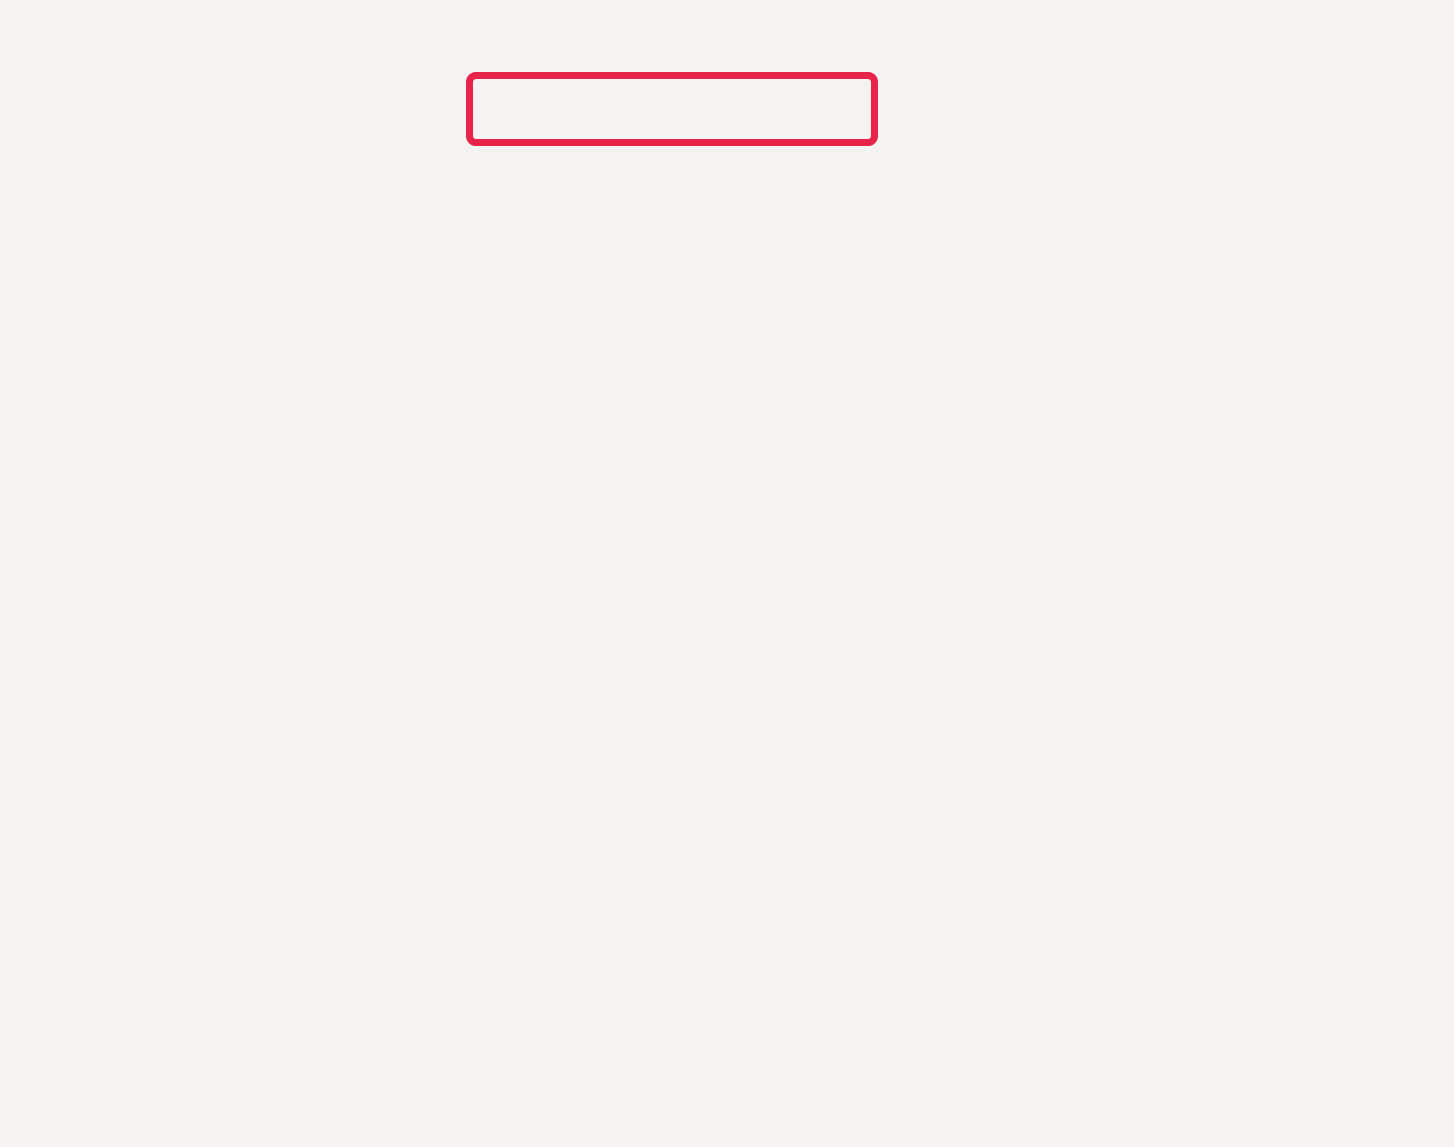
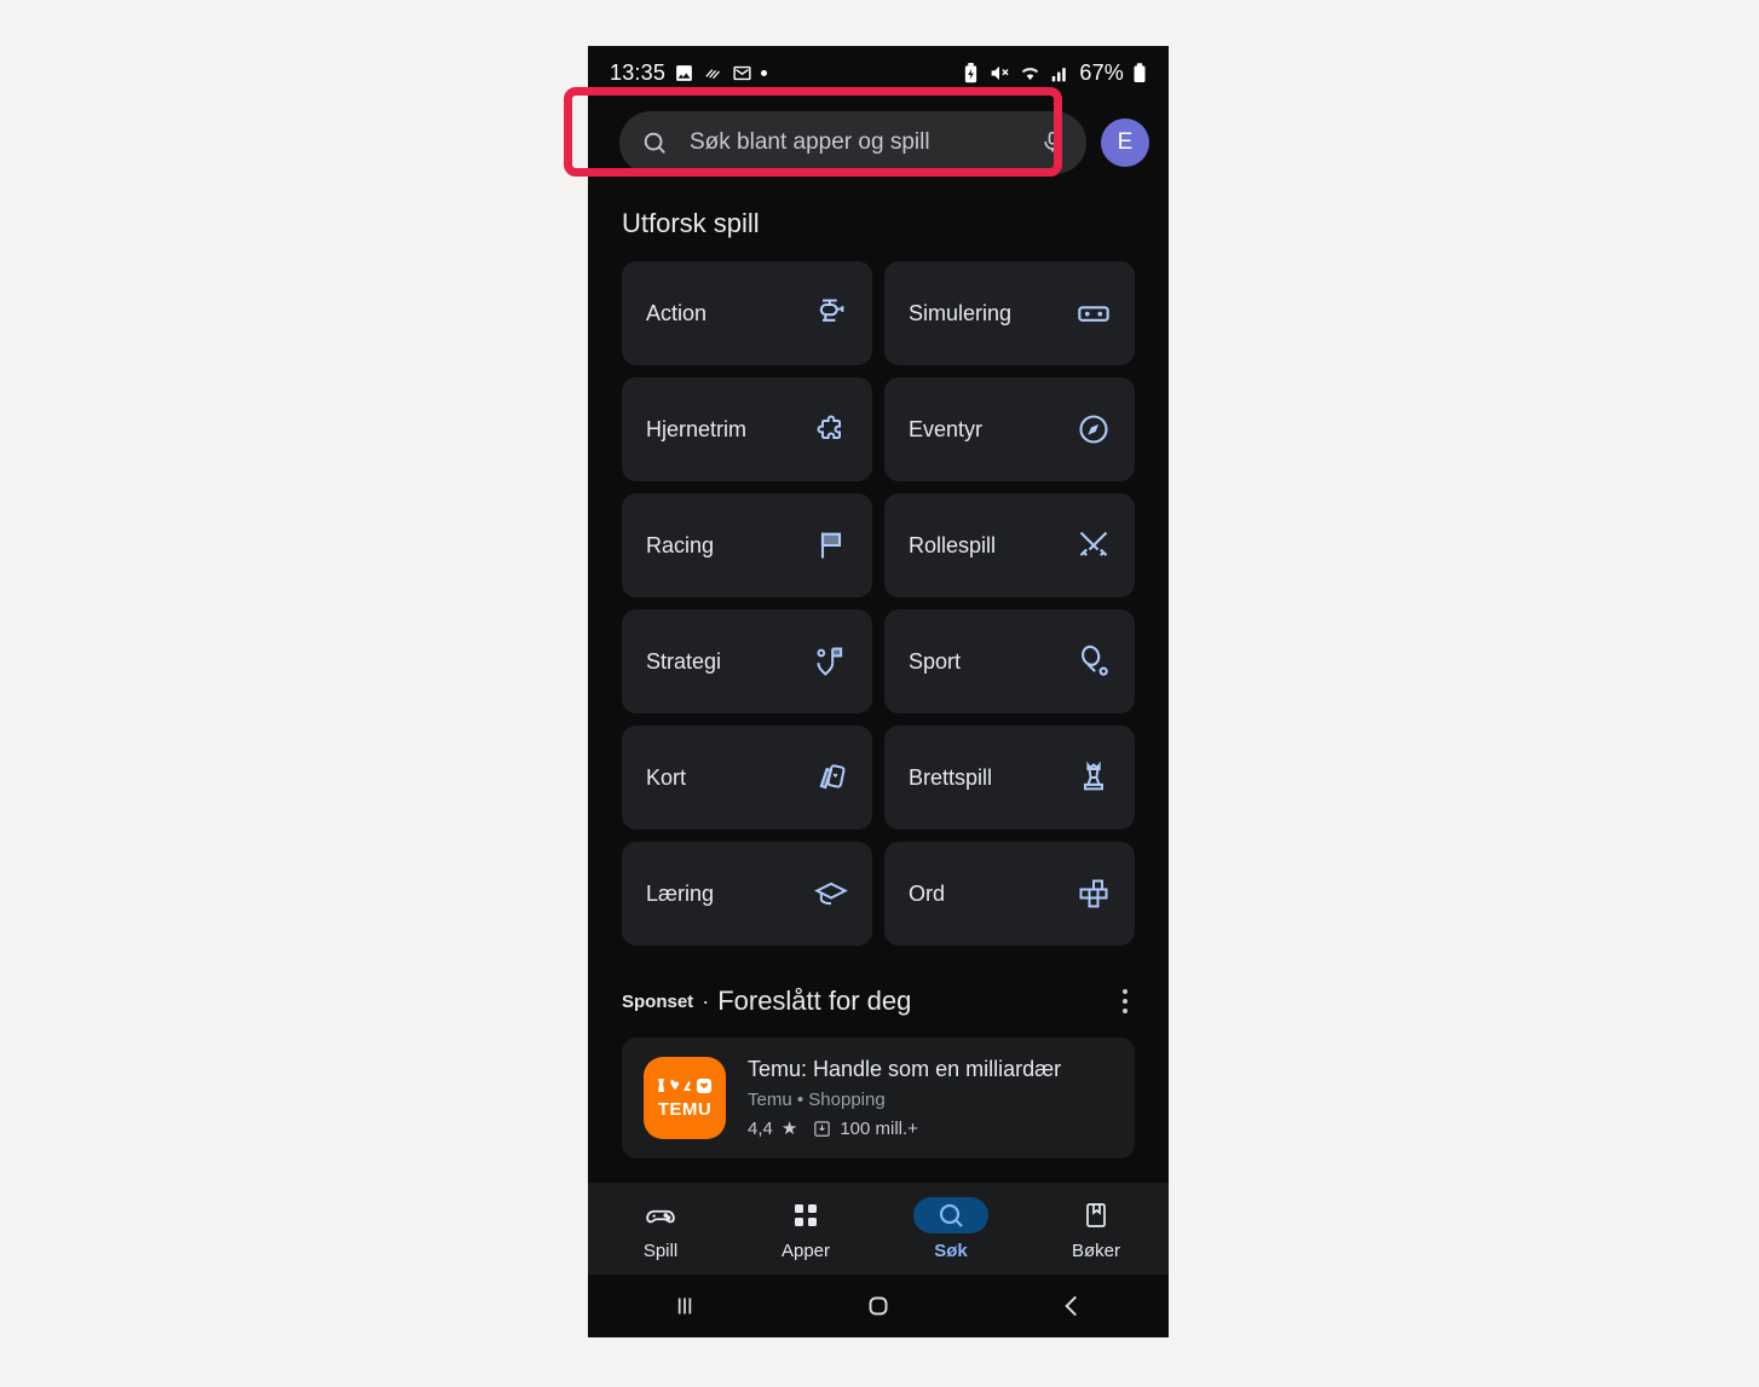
+ 13:35
+ 67%
+ Søk blant apper og spill
+ E
+ Utforsk spill
+ Action
+ Simulering
+ Hjernetrim
+ Eventyr
+ Racing
+ Rollespill
+ Strategi
+ Sport
+ Kort
+ Brettspill
+ Læring
+ Ord
+ Sponset
+ ·
+ Foreslått for deg
+ TEMU
+ Temu: Handle som en milliardær
+ Temu • Shopping
+ 4,4
+ ★
+ 100 mill.+
+ Spill
+ Apper
+ Søk
+ Bøker
